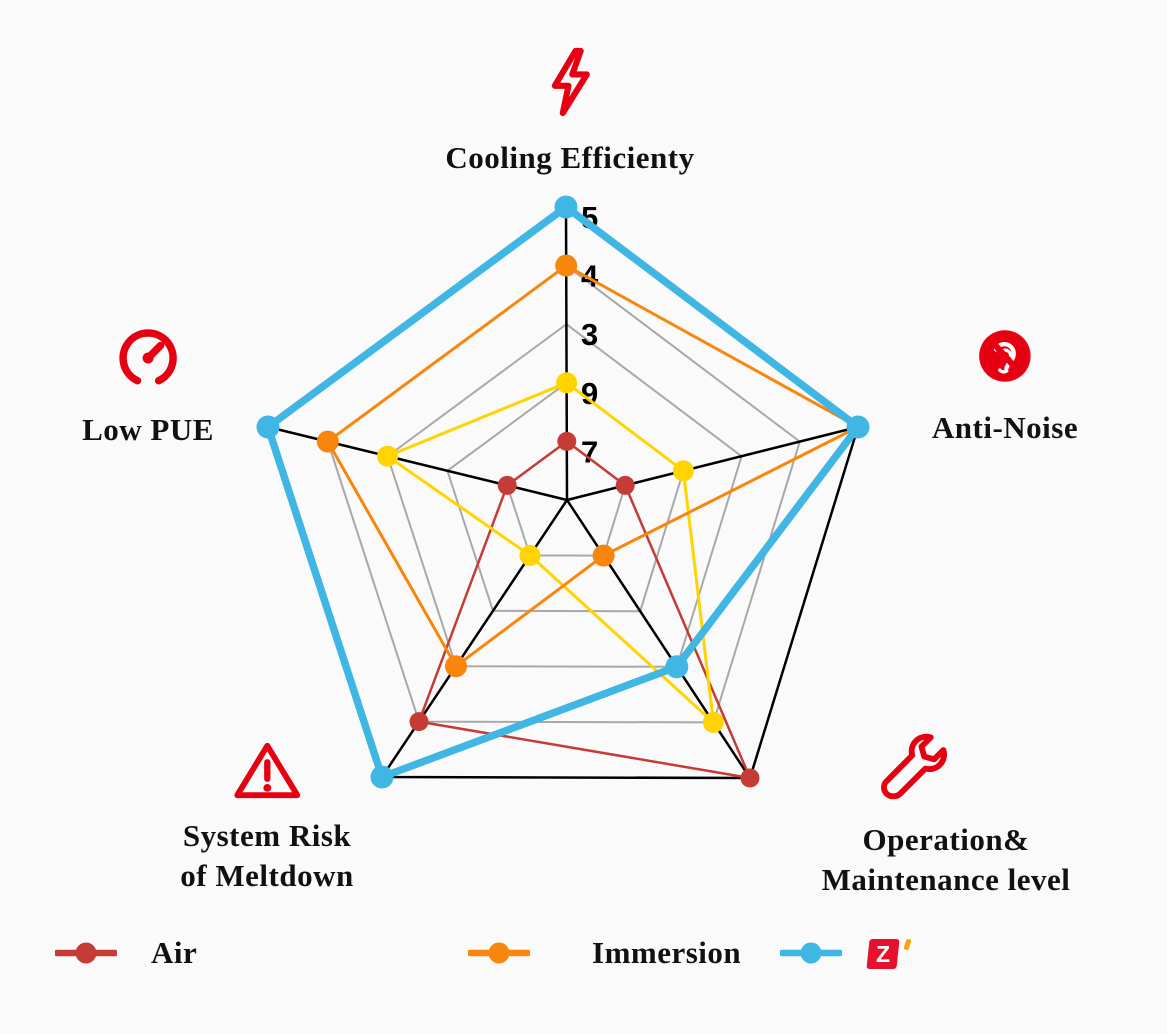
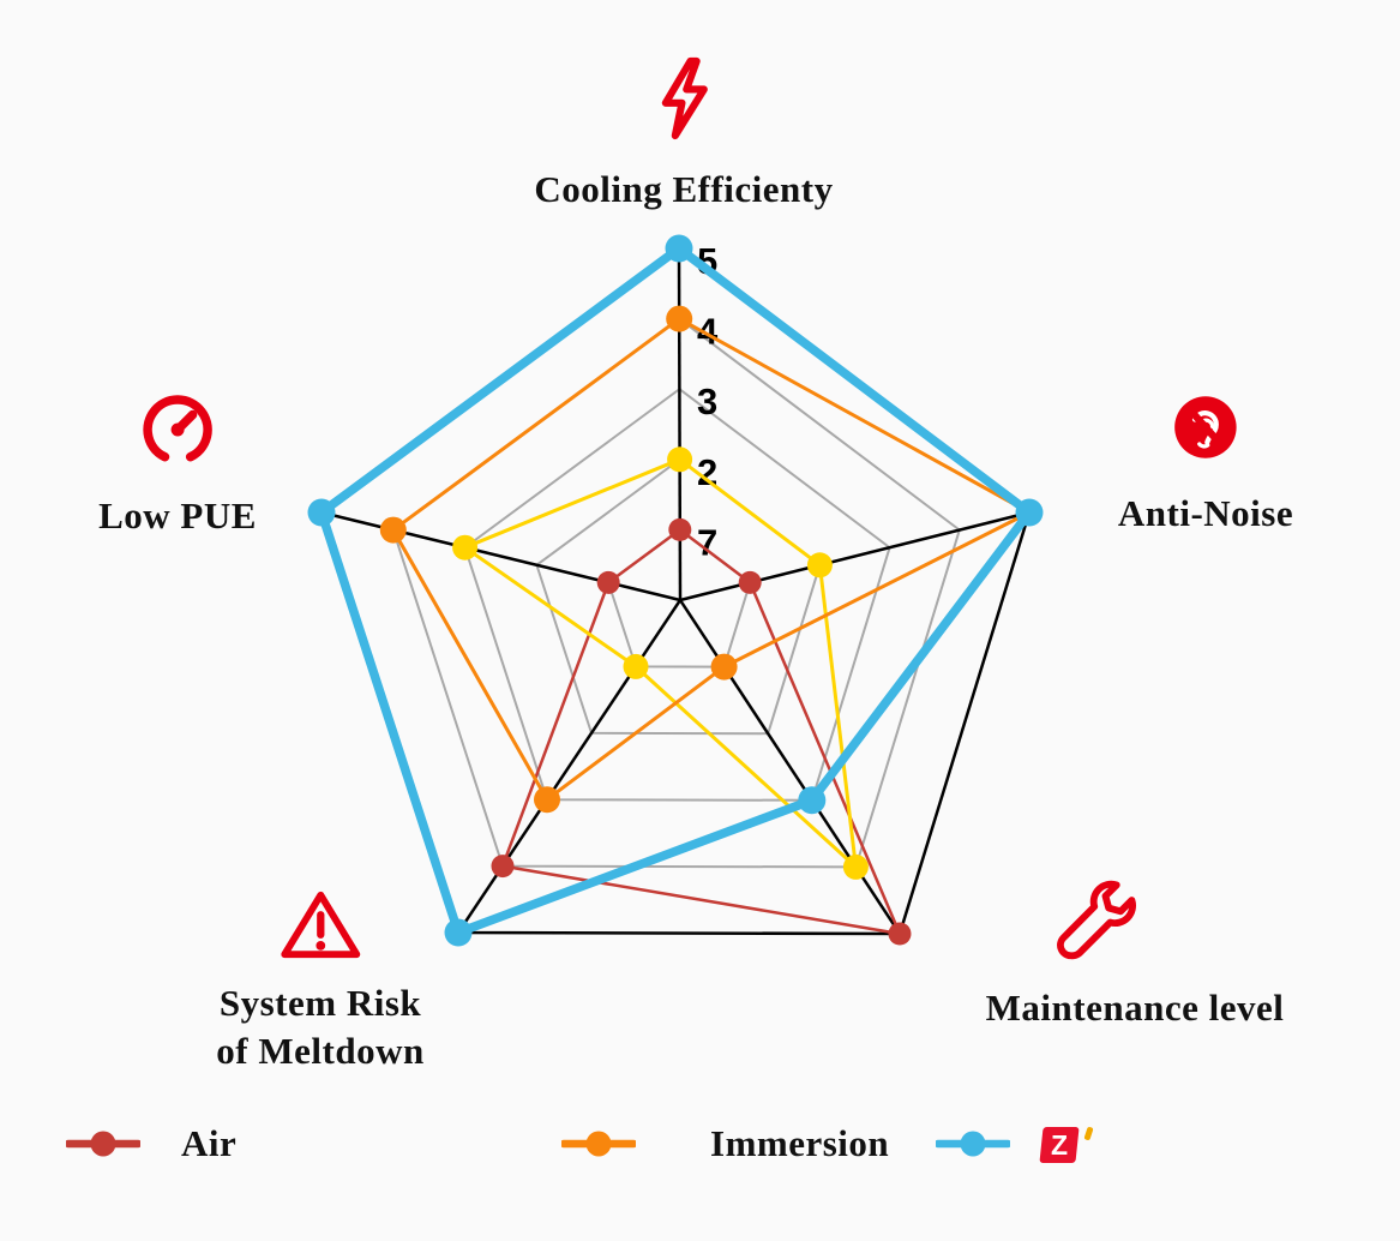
  7
- 9
+ 2
  3
  4
  5
  Cooling Efficienty
  Anti-Noise
  Low PUE
  System Risk
  of Meltdown
- Operation&
  Maintenance level
  Air
  Immersion
